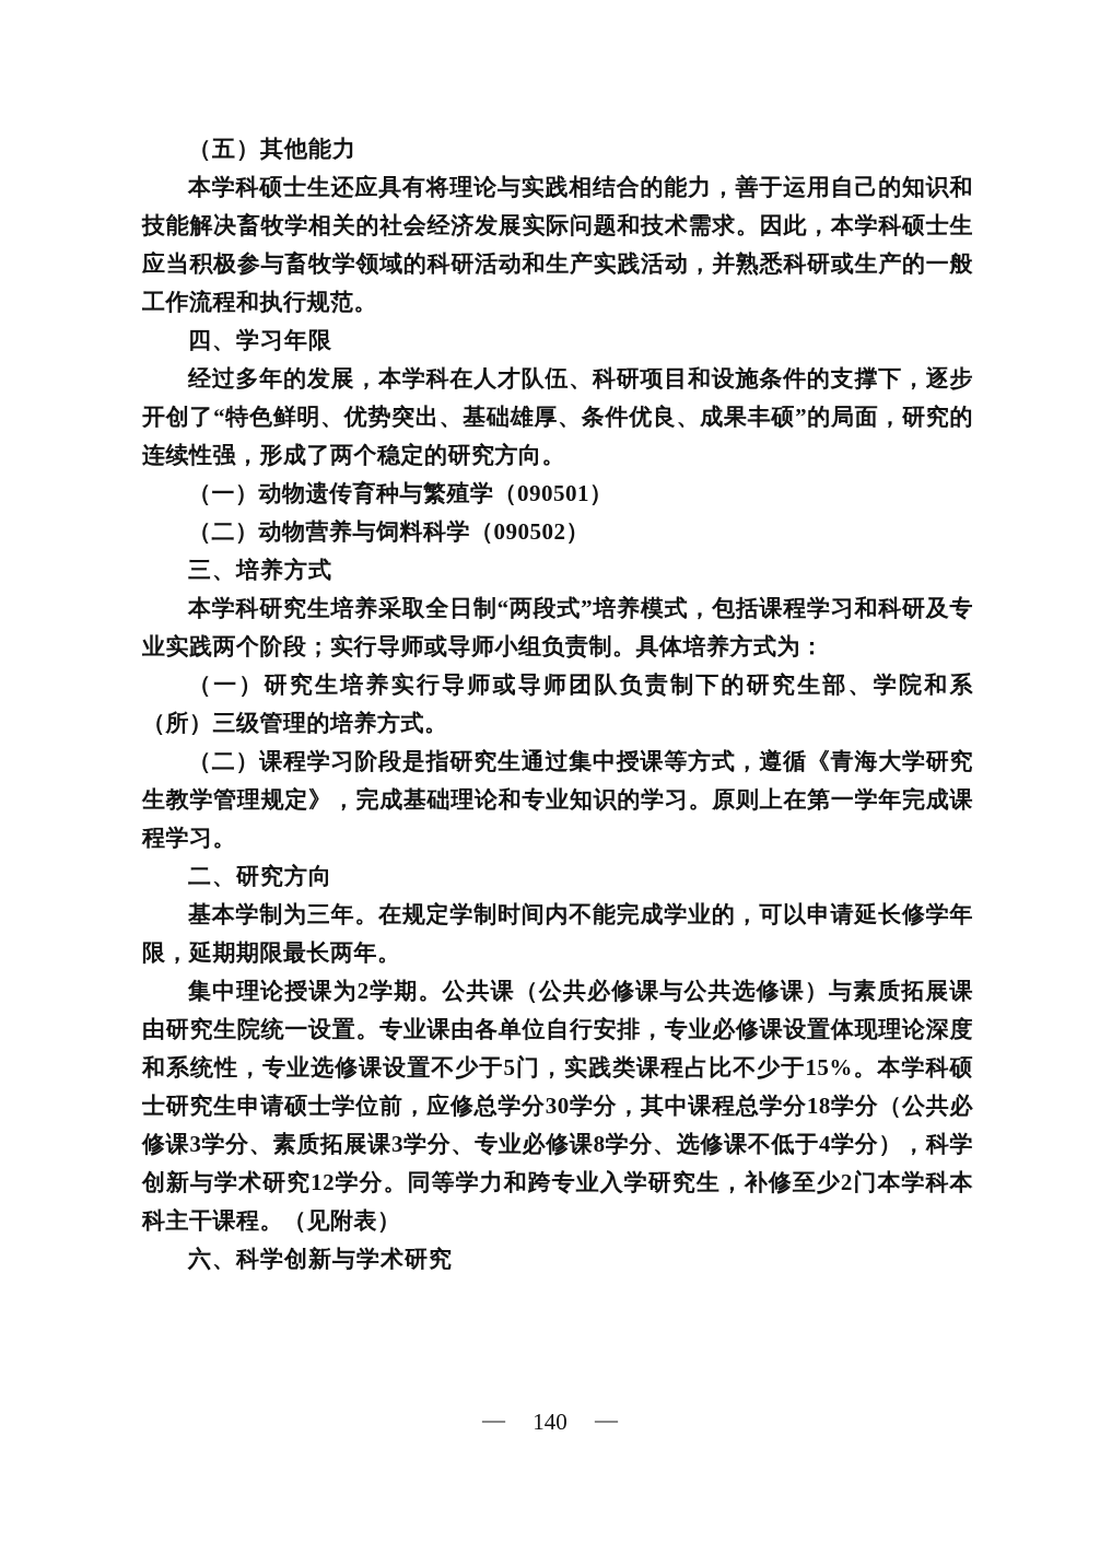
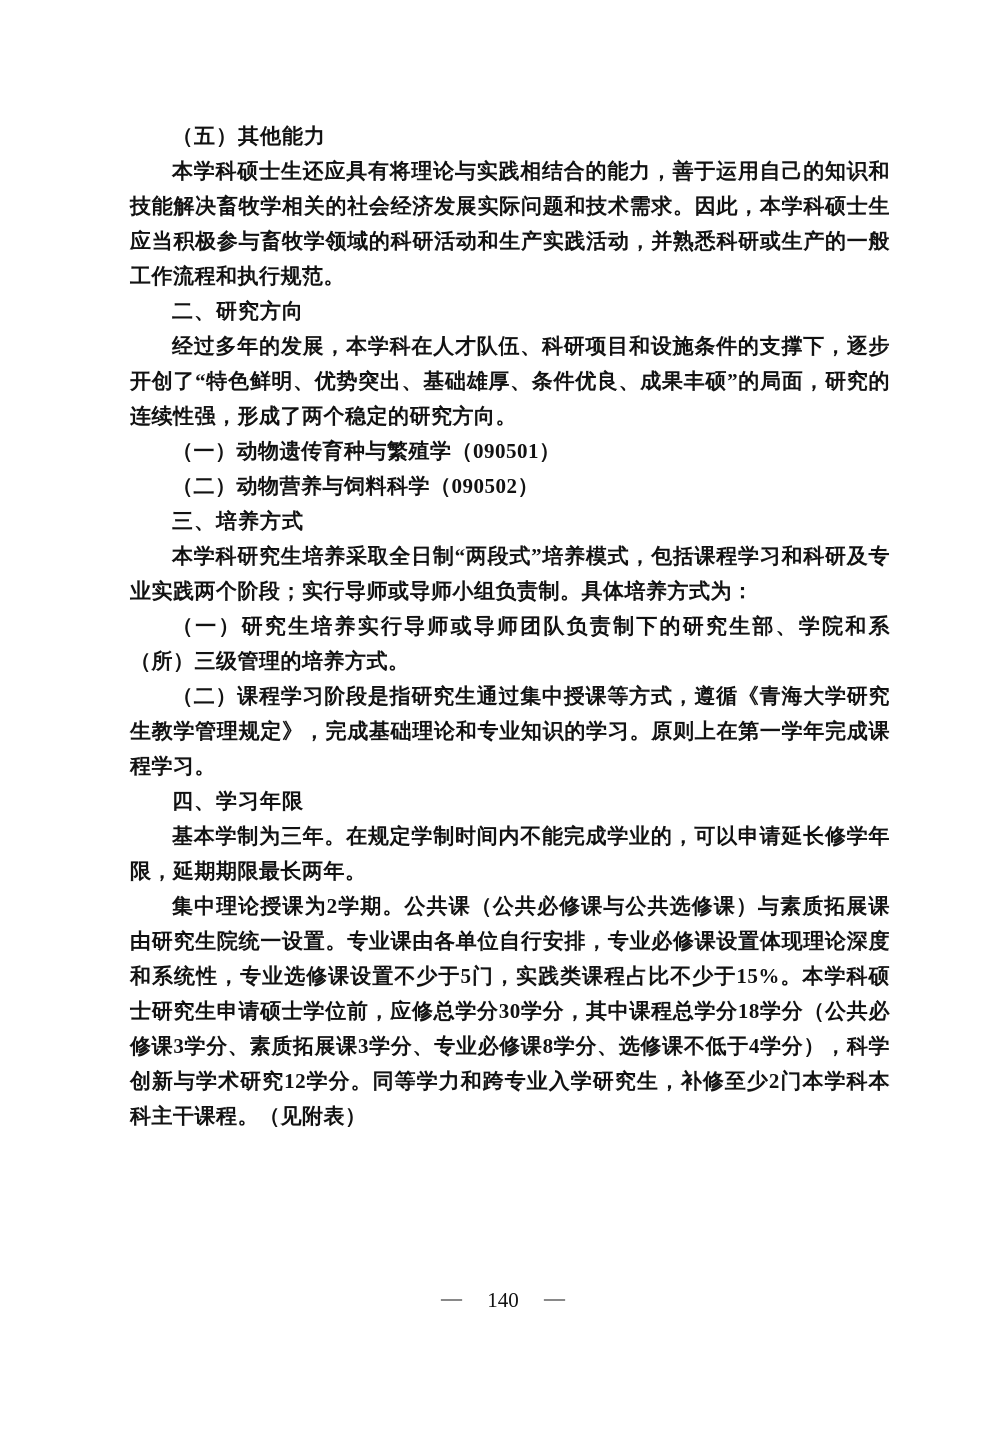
  （五）其他能力
  本学科硕士生还应具有将理论与实践相结合的能力，善于运用自己的知识和技能解决畜牧学相关的社会经济发展实际问题和技术需求。因此，本学科硕士生应当积极参与畜牧学领域的科研活动和生产实践活动，并熟悉科研或生产的一般工作流程和执行规范。
- 四、学习年限
+ 二、研究方向
  经过多年的发展，本学科在人才队伍、科研项目和设施条件的支撑下，逐步开创了“特色鲜明、优势突出、基础雄厚、条件优良、成果丰硕”的局面，研究的连续性强，形成了两个稳定的研究方向。
  （一）动物遗传育种与繁殖学（090501）
  （二）动物营养与饲料科学（090502）
  三、培养方式
  本学科研究生培养采取全日制“两段式”培养模式，包括课程学习和科研及专业实践两个阶段；实行导师或导师小组负责制。具体培养方式为：
  （一）研究生培养实行导师或导师团队负责制下的研究生部、学院和系（所）三级管理的培养方式。
  （二）课程学习阶段是指研究生通过集中授课等方式，遵循《青海大学研究生教学管理规定》，完成基础理论和专业知识的学习。原则上在第一学年完成课程学习。
- 二、研究方向
+ 四、学习年限
  基本学制为三年。在规定学制时间内不能完成学业的，可以申请延长修学年限，延期期限最长两年。
  集中理论授课为2学期。公共课（公共必修课与公共选修课）与素质拓展课由研究生院统一设置。专业课由各单位自行安排，专业必修课设置体现理论深度和系统性，专业选修课设置不少于5门，实践类课程占比不少于15%。本学科硕士研究生申请硕士学位前，应修总学分30学分，其中课程总学分18学分（公共必修课3学分、素质拓展课3学分、专业必修课8学分、选修课不低于4学分），科学创新与学术研究12学分。同等学力和跨专业入学研究生，补修至少2门本学科本科主干课程。（见附表）
- 六、科学创新与学术研究
  — 140 —
